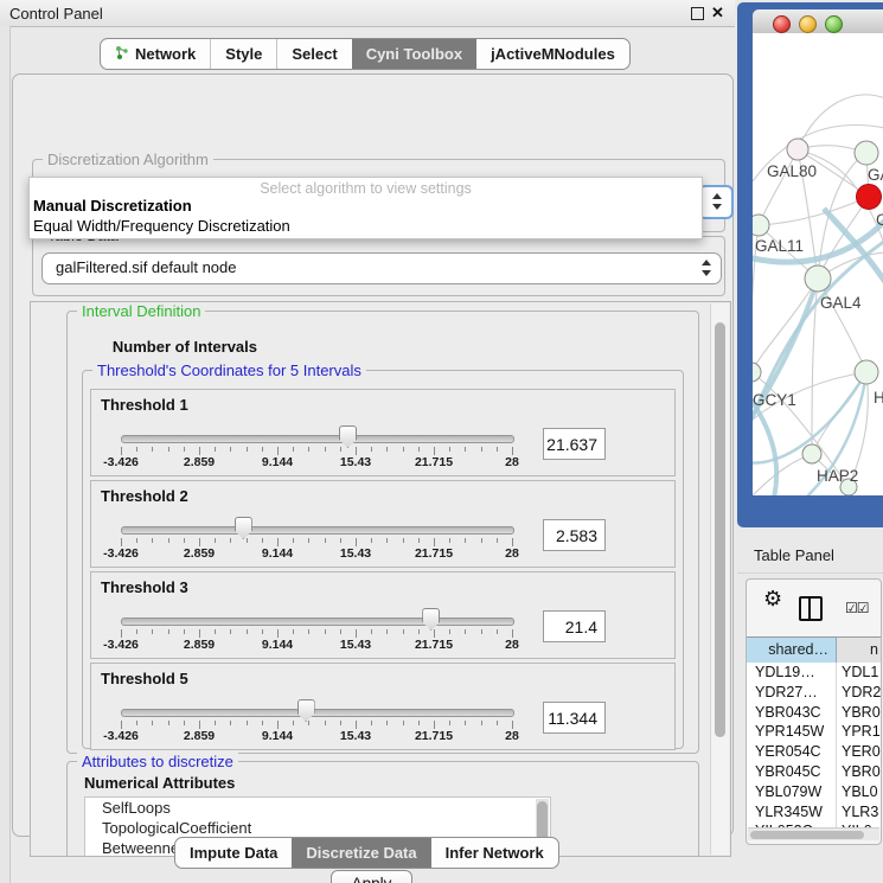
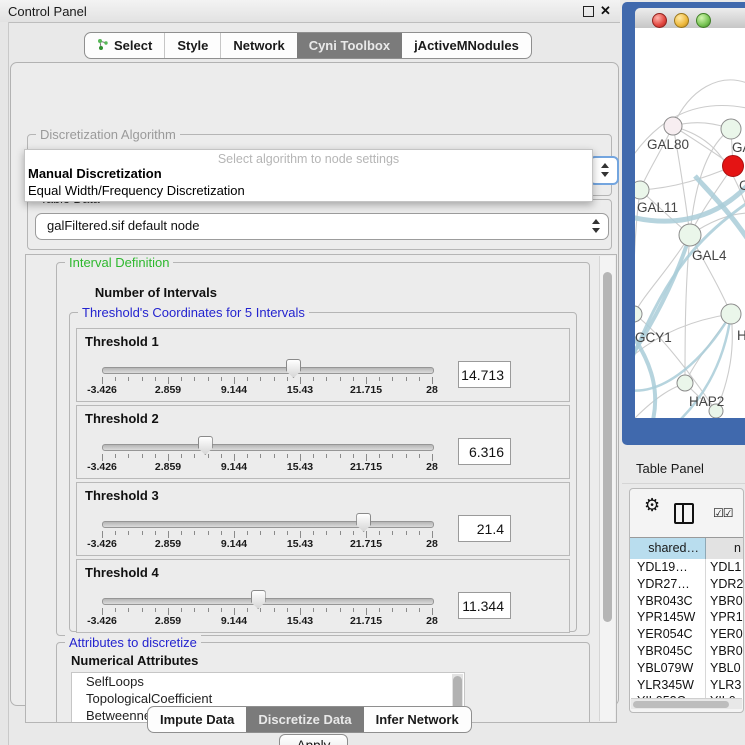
  Control Panel
  ✕
- Network
+ Select
  Style
- Select
+ Network
  Cyni Toolbox
  jActiveMNodules
  Discretization Algorithm
- Select algorithm to view settings
+ Select algorithm to node settings
  Manual Discretization
  Equal Width/Frequency Discretization
  galFiltered.sif default node
  Interval Definition
  Number of Intervals
  Threshold's Coordinates for 5 Intervals
  Threshold 1
  -3.426
  2.859
  9.144
  15.43
  21.715
  28
- 21.637
+ 14.713
  Threshold 2
  -3.426
  2.859
  9.144
  15.43
  21.715
  28
- 2.583
+ 6.316
  Threshold 3
  -3.426
  2.859
  9.144
  15.43
  21.715
  28
  21.4
- Threshold 5
+ Threshold 4
  -3.426
  2.859
  9.144
  15.43
  21.715
  28
  11.344
  Attributes to discretize
  Numerical Attributes
  SelfLoops
  TopologicalCoefficient
  Impute Data
  Discretize Data
  Infer Network
  GAL80
  C
  GAL11
  GAL4
  GCY1
  H
  HAP2
  Table Panel
  ⚙
  ☑☑
  shared…
  n
  YDL19…
  YDL1
  YDR27…
  YDR2
  YBR043C
  YBR0
  YPR145W
  YPR1
  YER054C
  YER0
  YBR045C
  YBR0
  YBL079W
  YBL0
  YLR345W
  YLR3
